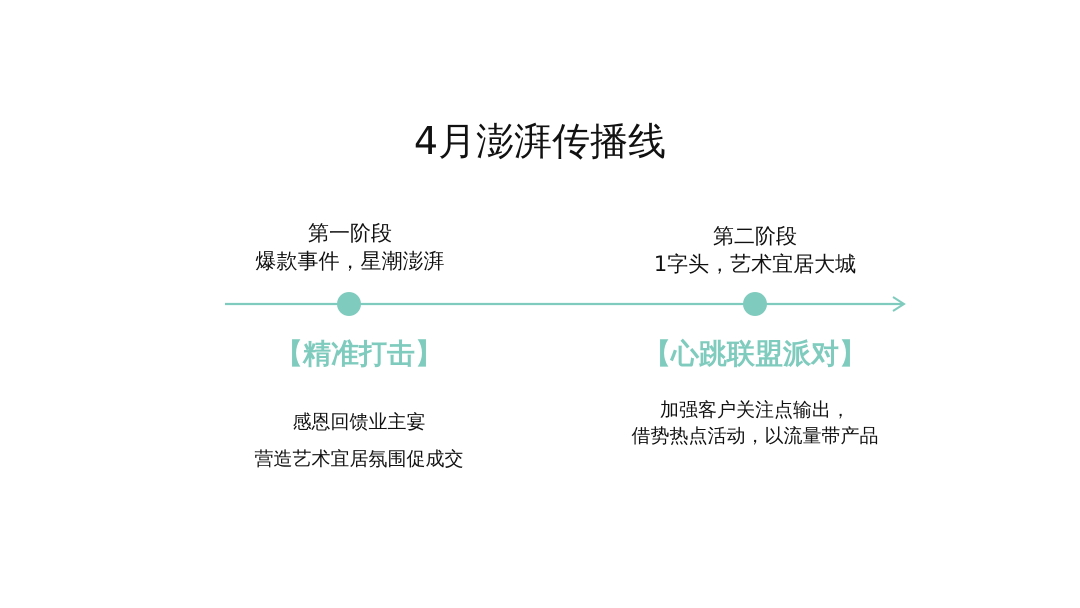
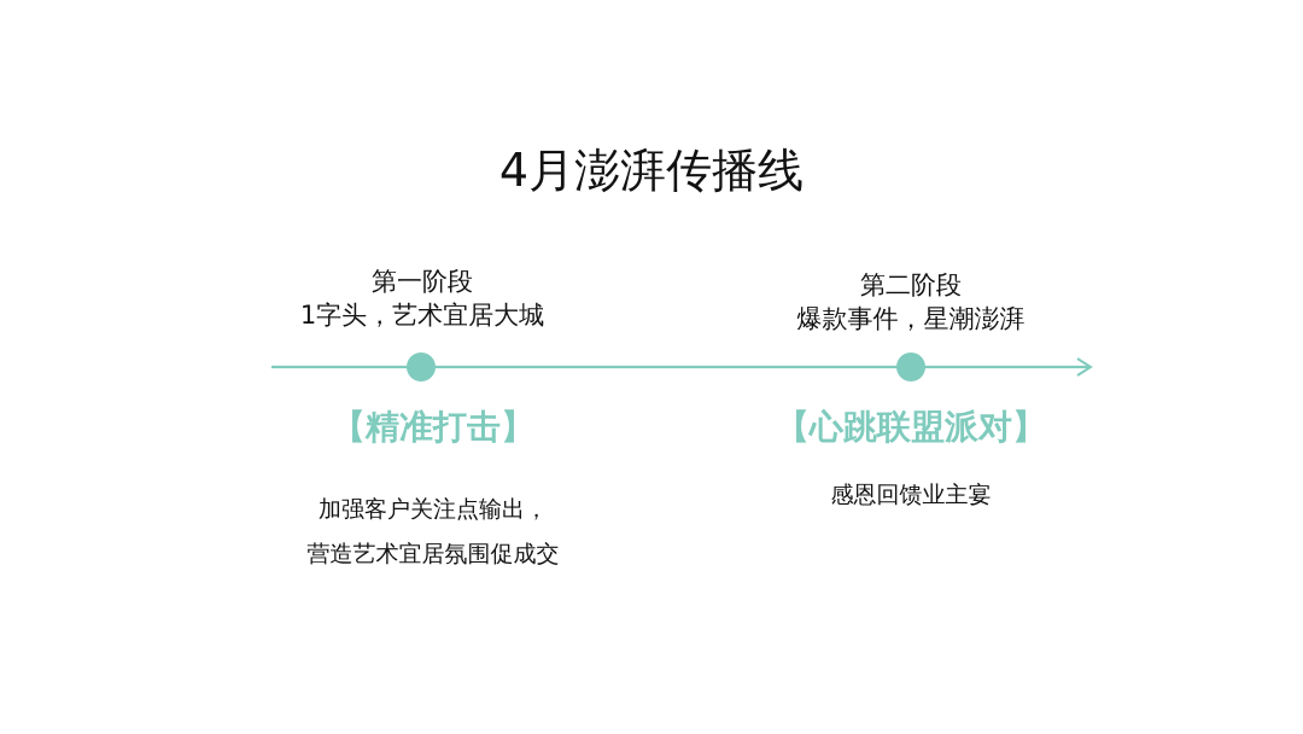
  4月澎湃传播线
  第一阶段
- 爆款事件，星潮澎湃
+ 1字头，艺术宜居大城
  第二阶段
- 1字头，艺术宜居大城
+ 爆款事件，星潮澎湃
  【精准打击】
  【心跳联盟派对】
- 感恩回馈业主宴
+ 加强客户关注点输出，
  营造艺术宜居氛围促成交
- 加强客户关注点输出，
+ 感恩回馈业主宴
- 借势热点活动，以流量带产品
